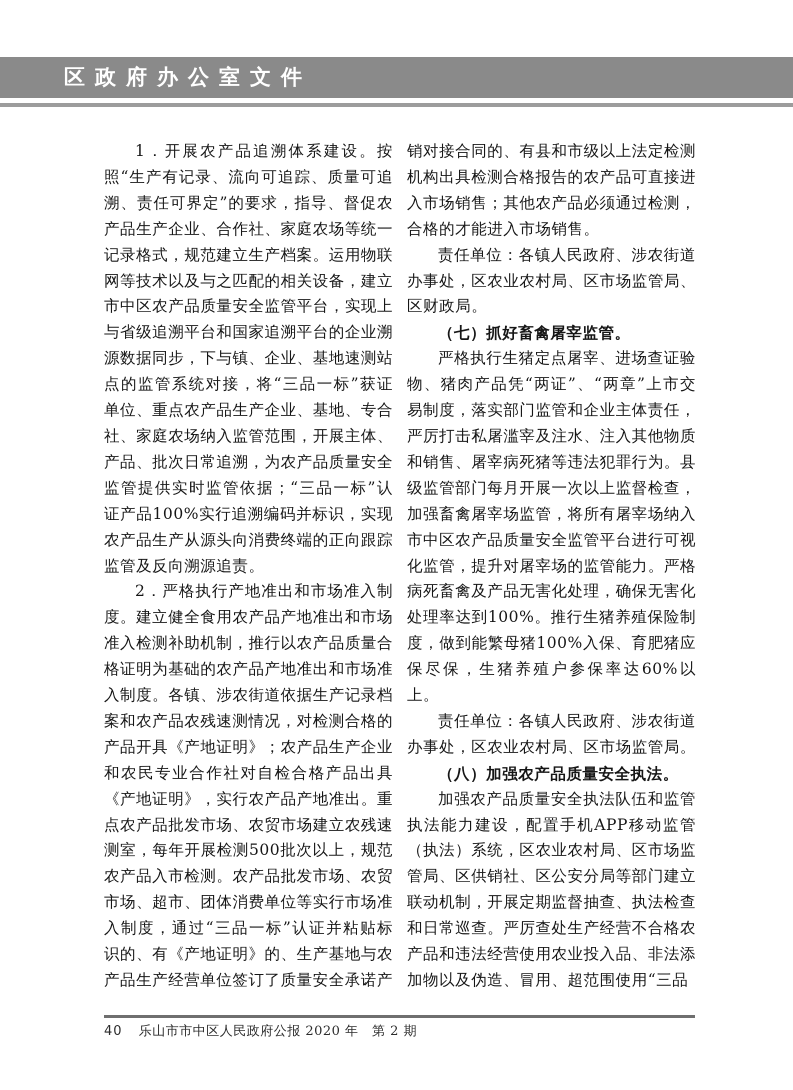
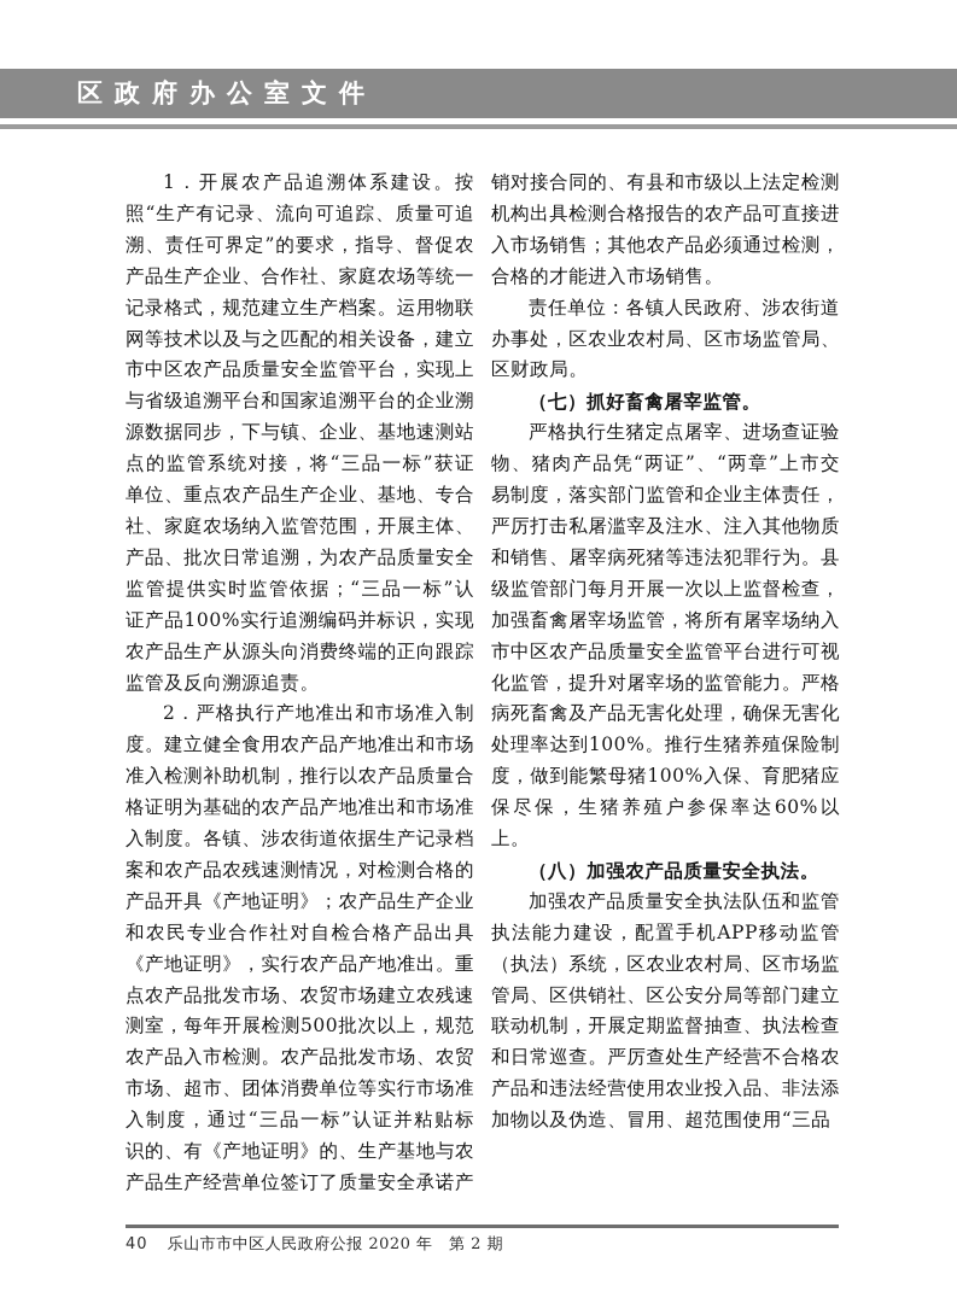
  区政府办公室文件
  1．开展农产品追溯体系建设。按照“生产有记录、流向可追踪、质量可追溯、责任可界定”的要求，指导、督促农产品生产企业、合作社、家庭农场等统一记录格式，规范建立生产档案。运用物联网等技术以及与之匹配的相关设备，建立市中区农产品质量安全监管平台，实现上与省级追溯平台和国家追溯平台的企业溯源数据同步，下与镇、企业、基地速测站点的监管系统对接，将“三品一标”获证单位、重点农产品生产企业、基地、专合社、家庭农场纳入监管范围，开展主体、产品、批次日常追溯，为农产品质量安全监管提供实时监管依据；“三品一标”认证产品100%实行追溯编码并标识，实现农产品生产从源头向消费终端的正向跟踪监管及反向溯源追责。
  2．严格执行产地准出和市场准入制度。建立健全食用农产品产地准出和市场准入检测补助机制，推行以农产品质量合格证明为基础的农产品产地准出和市场准入制度。各镇、涉农街道依据生产记录档案和农产品农残速测情况，对检测合格的产品开具《产地证明》；农产品生产企业和农民专业合作社对自检合格产品出具《产地证明》，实行农产品产地准出。重点农产品批发市场、农贸市场建立农残速测室，每年开展检测500批次以上，规范农产品入市检测。农产品批发市场、农贸市场、超市、团体消费单位等实行市场准入制度，通过“三品一标”认证并粘贴标识的、有《产地证明》的、生产基地与农产品生产经营单位签订了质量安全承诺产
  销对接合同的、有县和市级以上法定检测机构出具检测合格报告的农产品可直接进入市场销售；其他农产品必须通过检测，合格的才能进入市场销售。
  责任单位：各镇人民政府、涉农街道办事处，区农业农村局、区市场监管局、区财政局。
  （七）抓好畜禽屠宰监管。
  严格执行生猪定点屠宰、进场查证验物、猪肉产品凭“两证”、“两章”上市交易制度，落实部门监管和企业主体责任，严厉打击私屠滥宰及注水、注入其他物质和销售、屠宰病死猪等违法犯罪行为。县级监管部门每月开展一次以上监督检查，加强畜禽屠宰场监管，将所有屠宰场纳入市中区农产品质量安全监管平台进行可视化监管，提升对屠宰场的监管能力。严格病死畜禽及产品无害化处理，确保无害化处理率达到100%。推行生猪养殖保险制度，做到能繁母猪100%入保、育肥猪应保尽保，生猪养殖户参保率达60%以上。
- 责任单位：各镇人民政府、涉农街道办事处，区农业农村局、区市场监管局。
  （八）加强农产品质量安全执法。
  加强农产品质量安全执法队伍和监管执法能力建设，配置手机APP移动监管（执法）系统，区农业农村局、区市场监管局、区供销社、区公安分局等部门建立联动机制，开展定期监督抽查、执法检查和日常巡查。严厉查处生产经营不合格农产品和违法经营使用农业投入品、非法添加物以及伪造、冒用、超范围使用“三品
  40 乐山市市中区人民政府公报 2020 年 第 2 期
